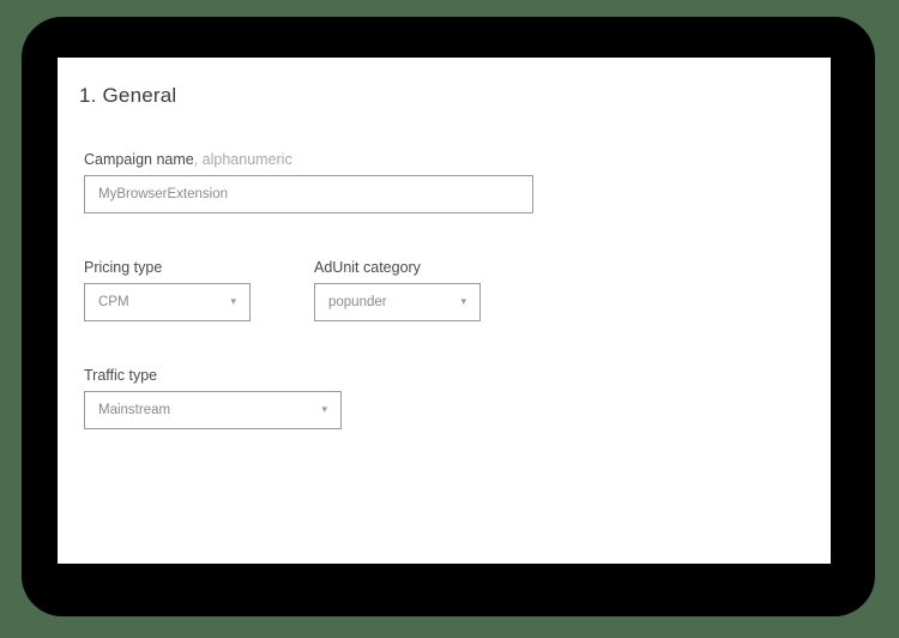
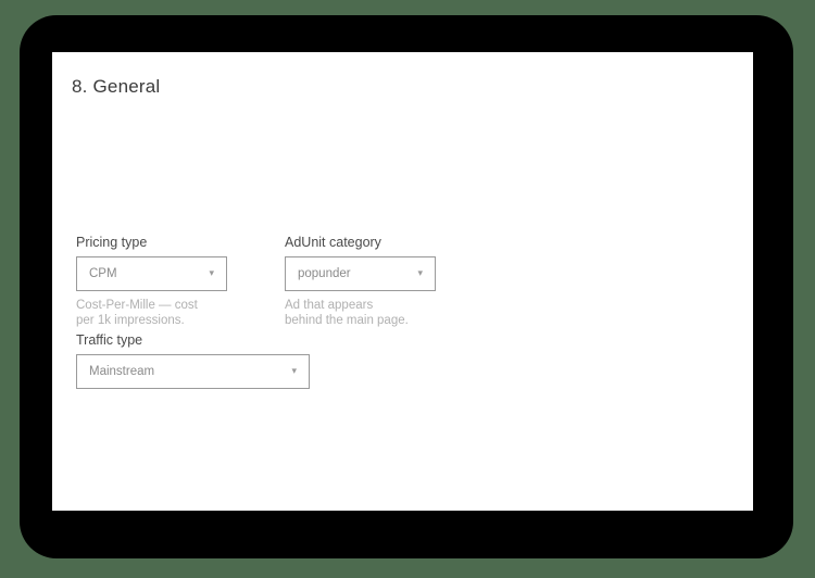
- 1. General
+ 8. General
- Campaign name, alphanumeric
- MyBrowserExtension
  Pricing type
  CPM
  ▾
+ Cost-Per-Mille — cost
+ per 1k impressions.
  AdUnit category
  popunder
  ▾
+ Ad that appears
+ behind the main page.
  Traffic type
  Mainstream
  ▾
